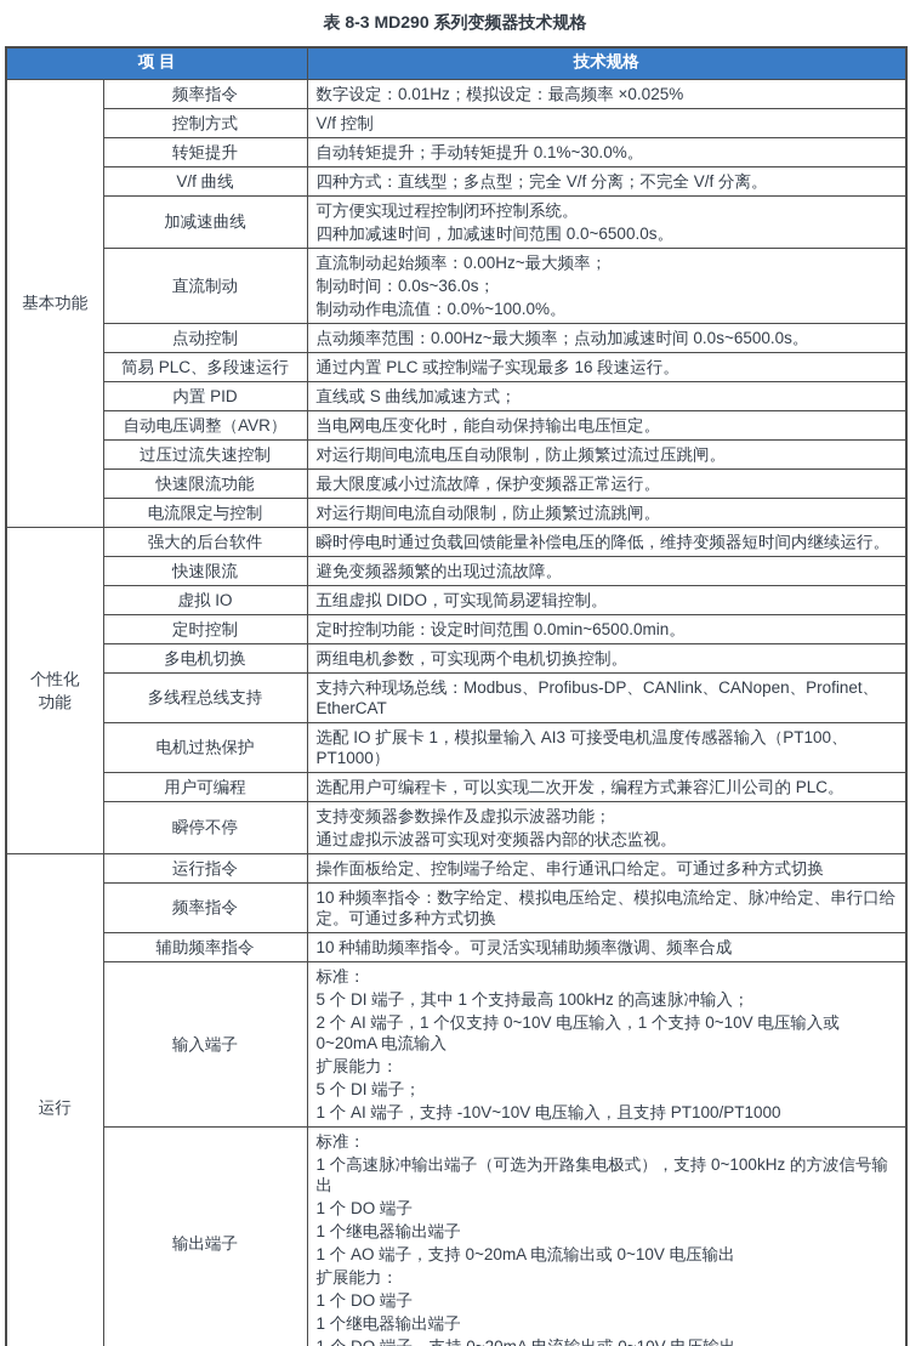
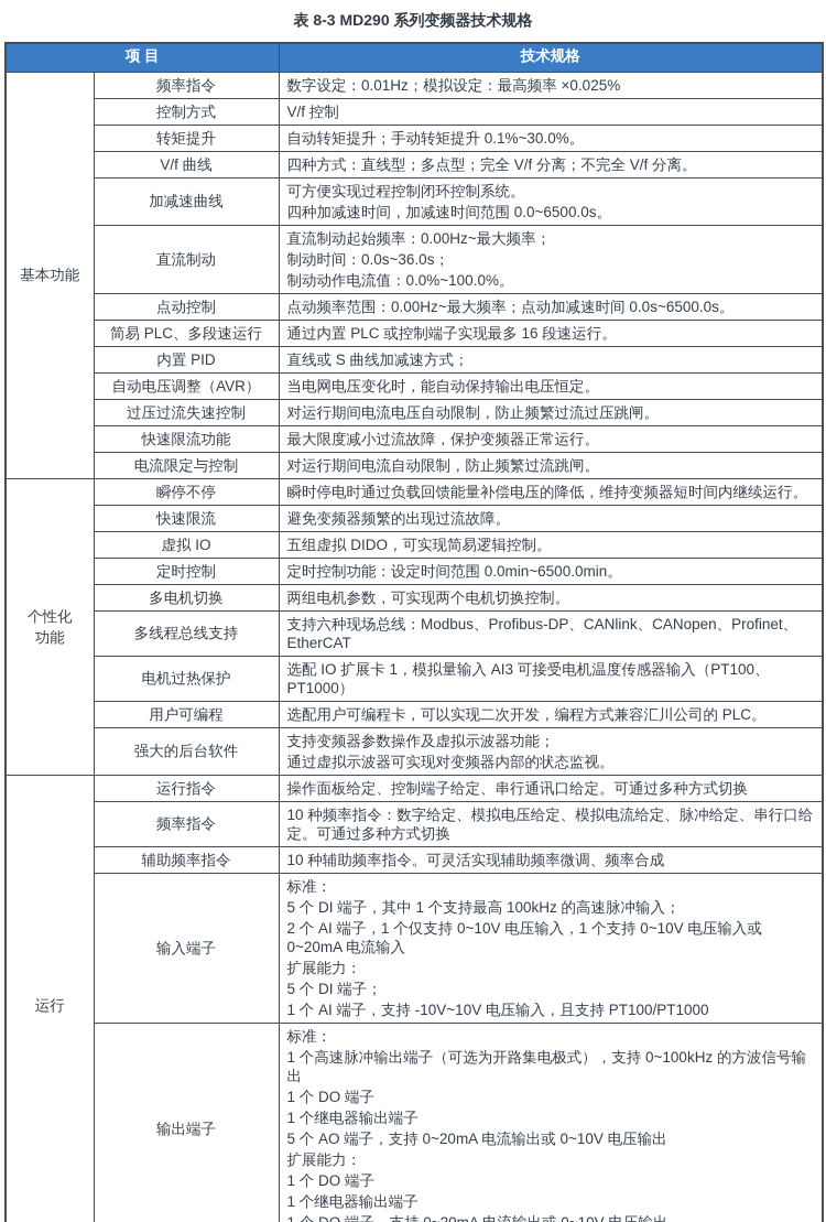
  表 8-3 MD290 系列变频器技术规格
  项 目	技术规格
  基本功能	频率指令	数字设定：0.01Hz；模拟设定：最高频率 ×0.025%
  控制方式	V/f 控制
  转矩提升	自动转矩提升；手动转矩提升 0.1%~30.0%。
  V/f 曲线	四种方式：直线型；多点型；完全 V/f 分离；不完全 V/f 分离。
  加减速曲线	可方便实现过程控制闭环控制系统。四种加减速时间，加减速时间范围 0.0~6500.0s。
  直流制动	直流制动起始频率：0.00Hz~最大频率；制动时间：0.0s~36.0s；制动动作电流值：0.0%~100.0%。
  点动控制	点动频率范围：0.00Hz~最大频率；点动加减速时间 0.0s~6500.0s。
  简易 PLC、多段速运行	通过内置 PLC 或控制端子实现最多 16 段速运行。
  内置 PID	直线或 S 曲线加减速方式；
  自动电压调整（AVR）	当电网电压变化时，能自动保持输出电压恒定。
  过压过流失速控制	对运行期间电流电压自动限制，防止频繁过流过压跳闸。
  快速限流功能	最大限度减小过流故障，保护变频器正常运行。
  电流限定与控制	对运行期间电流自动限制，防止频繁过流跳闸。
- 个性化 功能	强大的后台软件	瞬时停电时通过负载回馈能量补偿电压的降低，维持变频器短时间内继续运行。
+ 个性化 功能	瞬停不停	瞬时停电时通过负载回馈能量补偿电压的降低，维持变频器短时间内继续运行。
  快速限流	避免变频器频繁的出现过流故障。
  虚拟 IO	五组虚拟 DIDO，可实现简易逻辑控制。
  定时控制	定时控制功能：设定时间范围 0.0min~6500.0min。
  多电机切换	两组电机参数，可实现两个电机切换控制。
  多线程总线支持	支持六种现场总线：Modbus、Profibus-DP、CANlink、CANopen、Profinet、EtherCAT
  电机过热保护	选配 IO 扩展卡 1，模拟量输入 AI3 可接受电机温度传感器输入（PT100、PT1000）
  用户可编程	选配用户可编程卡，可以实现二次开发，编程方式兼容汇川公司的 PLC。
- 瞬停不停	支持变频器参数操作及虚拟示波器功能；通过虚拟示波器可实现对变频器内部的状态监视。
+ 强大的后台软件	支持变频器参数操作及虚拟示波器功能；通过虚拟示波器可实现对变频器内部的状态监视。
  运行	运行指令	操作面板给定、控制端子给定、串行通讯口给定。可通过多种方式切换
  频率指令	10 种频率指令：数字给定、模拟电压给定、模拟电流给定、脉冲给定、串行口给定。可通过多种方式切换
  辅助频率指令	10 种辅助频率指令。可灵活实现辅助频率微调、频率合成
  输入端子	标准：5 个 DI 端子，其中 1 个支持最高 100kHz 的高速脉冲输入；2 个 AI 端子，1 个仅支持 0~10V 电压输入，1 个支持 0~10V 电压输入或 0~20mA 电流输入扩展能力：5 个 DI 端子；1 个 AI 端子，支持 -10V~10V 电压输入，且支持 PT100/PT1000
- 输出端子	标准：1 个高速脉冲输出端子（可选为开路集电极式），支持 0~100kHz 的方波信号输出1 个 DO 端子1 个继电器输出端子1 个 AO 端子，支持 0~20mA 电流输出或 0~10V 电压输出扩展能力：1 个 DO 端子1 个继电器输出端子
+ 输出端子	标准：1 个高速脉冲输出端子（可选为开路集电极式），支持 0~100kHz 的方波信号输出1 个 DO 端子1 个继电器输出端子5 个 AO 端子，支持 0~20mA 电流输出或 0~10V 电压输出扩展能力：1 个 DO 端子1 个继电器输出端子
